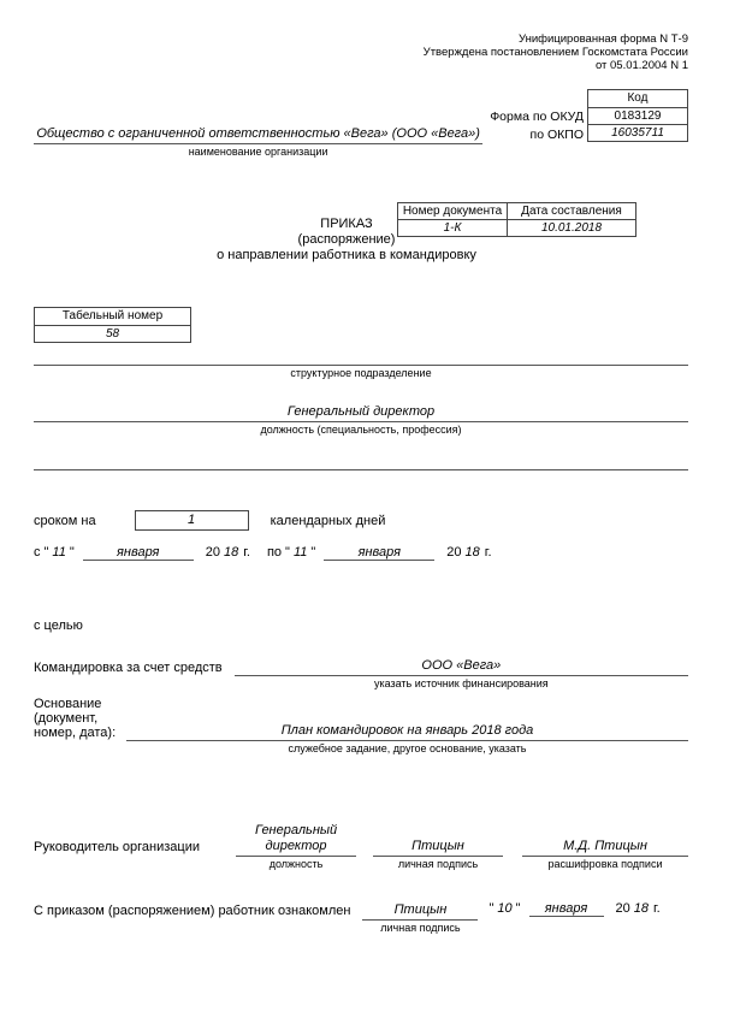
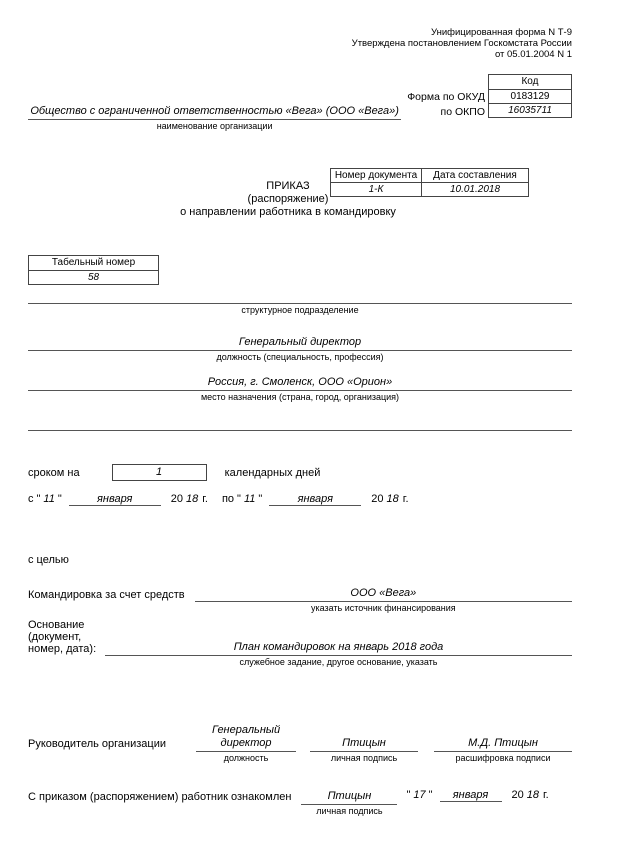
  Унифицированная форма N Т-9
  Утверждена постановлением Госкомстата России
  от 05.01.2004 N 1
  Общество с ограниченной ответственностью «Вега» (ООО «Вега»)
  наименование организации
  Форма по ОКУД
  по ОКПО
  Код
  0183129
  16035711
  ПРИКАЗ
  (распоряжение)
  о направлении работника в командировку
  Номер документа
  Дата составления
  1-К
  10.01.2018
  Табельный номер
  58
  структурное подразделение
  Генеральный директор
  должность (специальность, профессия)
+ Россия, г. Смоленск, ООО «Орион»
+ место назначения (страна, город, организация)
  сроком на
  1
  календарных дней
  с
  "
  11
  "
  января
  20
  18
  г.
  по
  "
  11
  "
  января
  20
  18
  г.
  с целью
  Командировка за счет средств
  ООО «Вега»
  указать источник финансирования
  Основание
  (документ,
  номер, дата):
  План командировок на январь 2018 года
  служебное задание, другое основание, указать
  Руководитель организации
  Генеральный
  директор
  должность
  Птицын
  личная подпись
  М.Д. Птицын
  расшифровка подписи
  С приказом (распоряжением) работник ознакомлен
  Птицын
  личная подпись
  "
- 10
+ 17
  "
  января
  20
  18
  г.
